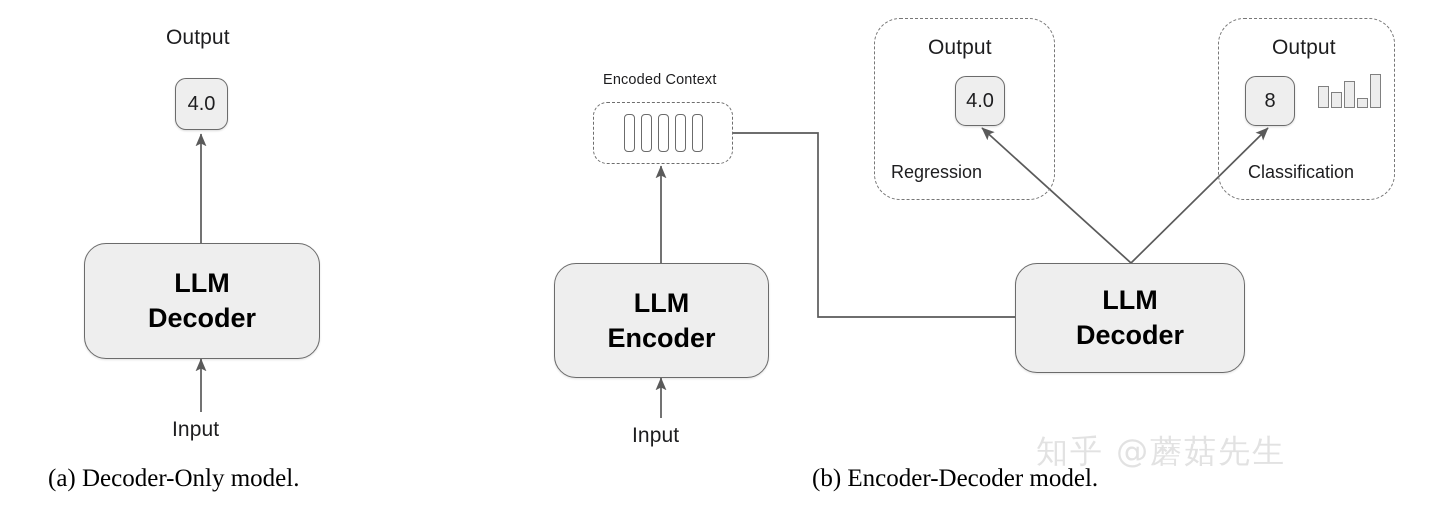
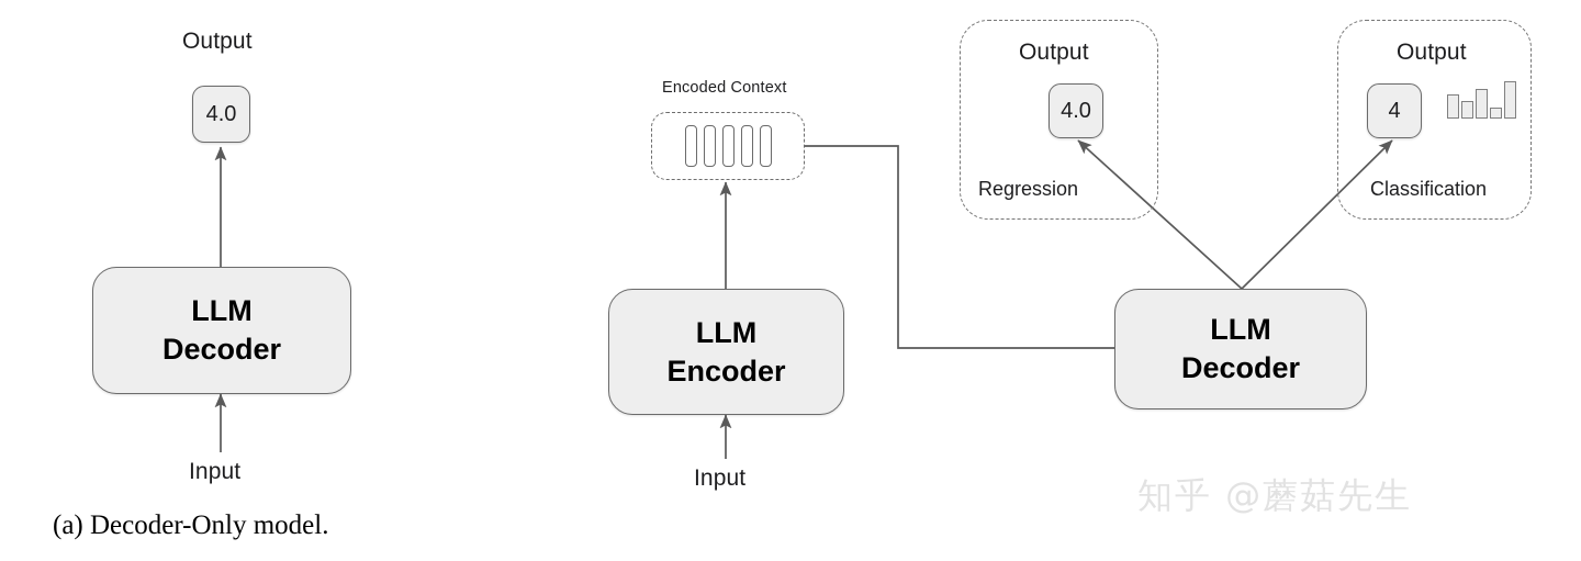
  Output
  4.0
  LLM
  Decoder
  Input
  (a) Decoder-Only model.
  Encoded Context
  LLM
  Encoder
  Input
  LLM
  Decoder
  Output
  4.0
  Regression
  Output
- 8
+ 4
  Classification
- (b) Encoder-Decoder model.
  知乎 @蘑菇先生
